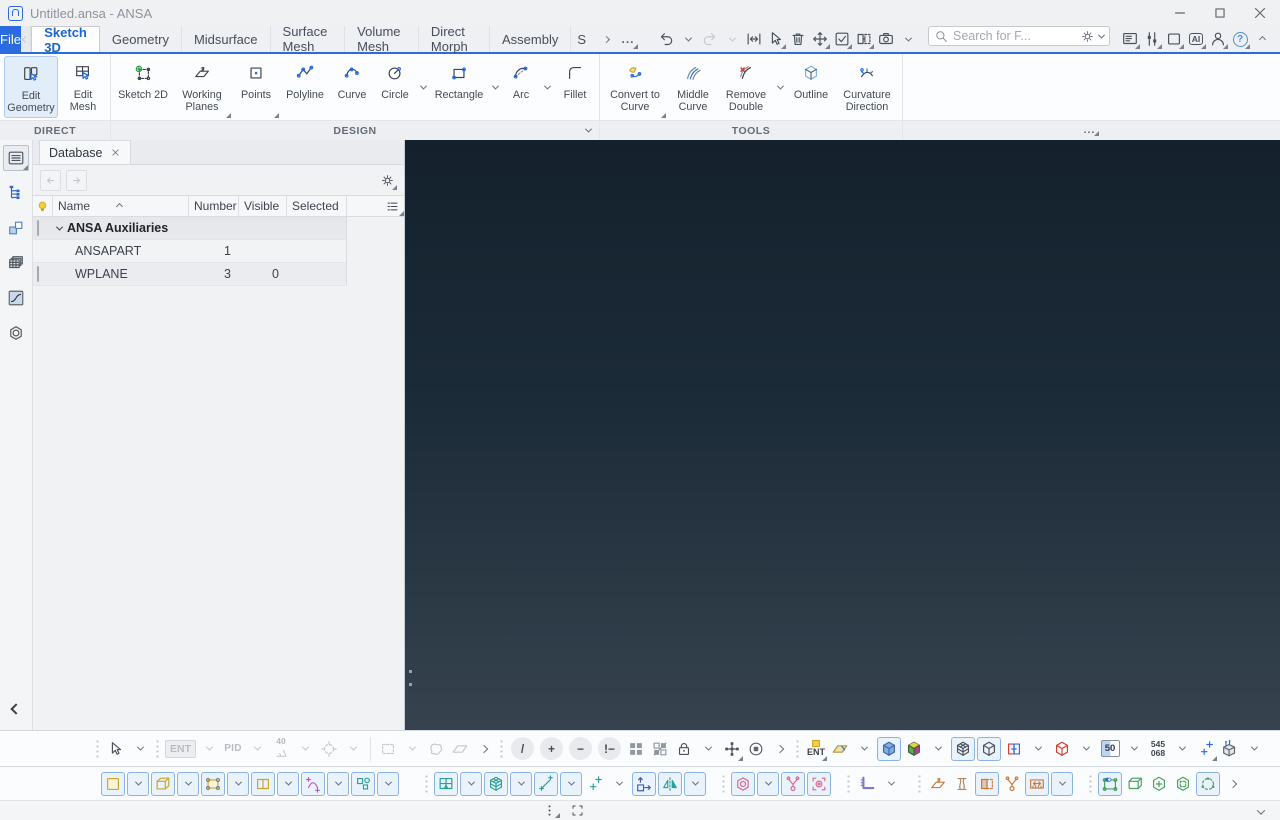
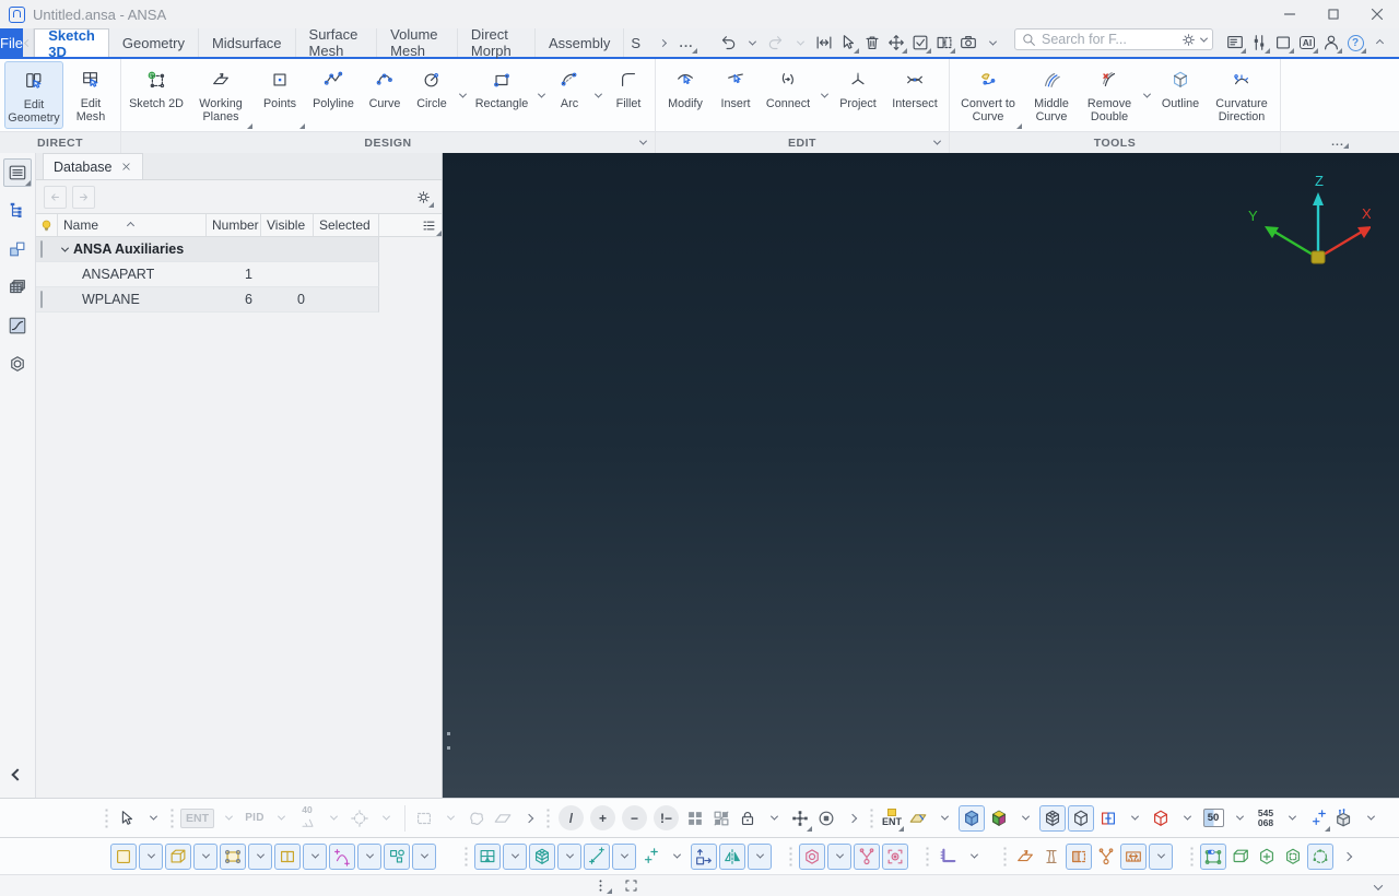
  Untitled.ansa - ANSA
  File
  Sketch 3D
  Geometry
  Midsurface
  Surface Mesh
  Volume Mesh
  Direct Morph
  Assembly
  S
  ...
  Search for F...
  AI
  ?
  Edit Geometry
  Edit Mesh
  DIRECT
  Sketch 2D
  Working Planes
  Points
  Polyline
  Curve
  Circle
  Rectangle
  Arc
  Fillet
  DESIGN
+ Modify
+ Insert
+ Connect
+ Project
+ Intersect
+ EDIT
  Convert to Curve
  Middle Curve
  Remove Double
  Outline
  Curvature Direction
  TOOLS
  ...
  Database
  Name
  Number
  Visible
  Selected
  ANSA Auxiliaries
  ANSAPART
  1
  WPLANE
- 3
+ 6
  0
+ Z
+ Y
+ X
  ENT
  PID
  40
  /
  +
  −
  !−
  ENT
  50
  545
  068
